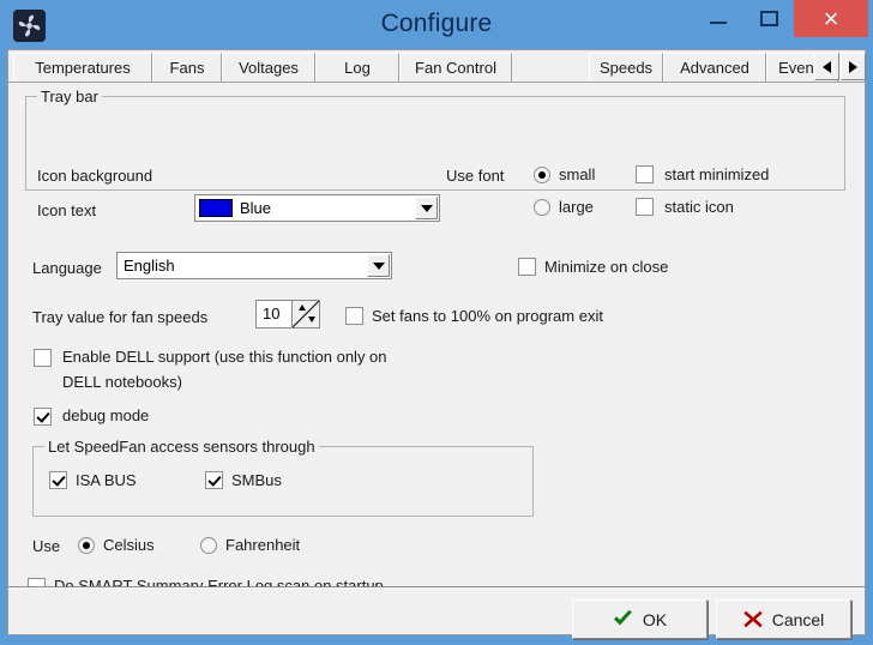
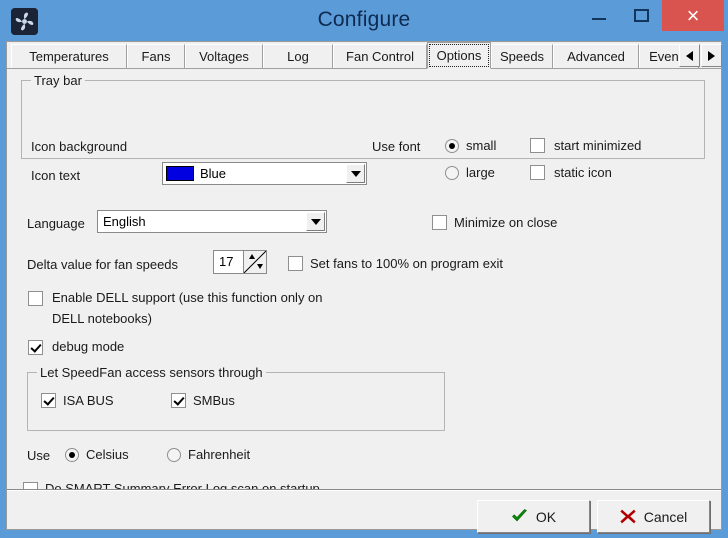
  Configure
  Temperatures
  Fans
  Voltages
  Log
  Fan Control
+ Options
  Speeds
  Advanced
  Tray bar
  Icon background
  Icon text
  Blue
  Use font
  small
  large
  start minimized
  static icon
  Language
  English
  Minimize on close
- Tray value for fan speeds
+ Delta value for fan speeds
- 10
+ 17
  Set fans to 100% on program exit
  Enable DELL support (use this function only on
  DELL notebooks)
  debug mode
  Let SpeedFan access sensors through
  ISA BUS
  SMBus
  Use
  Celsius
  Fahrenheit
  OK
  Cancel
